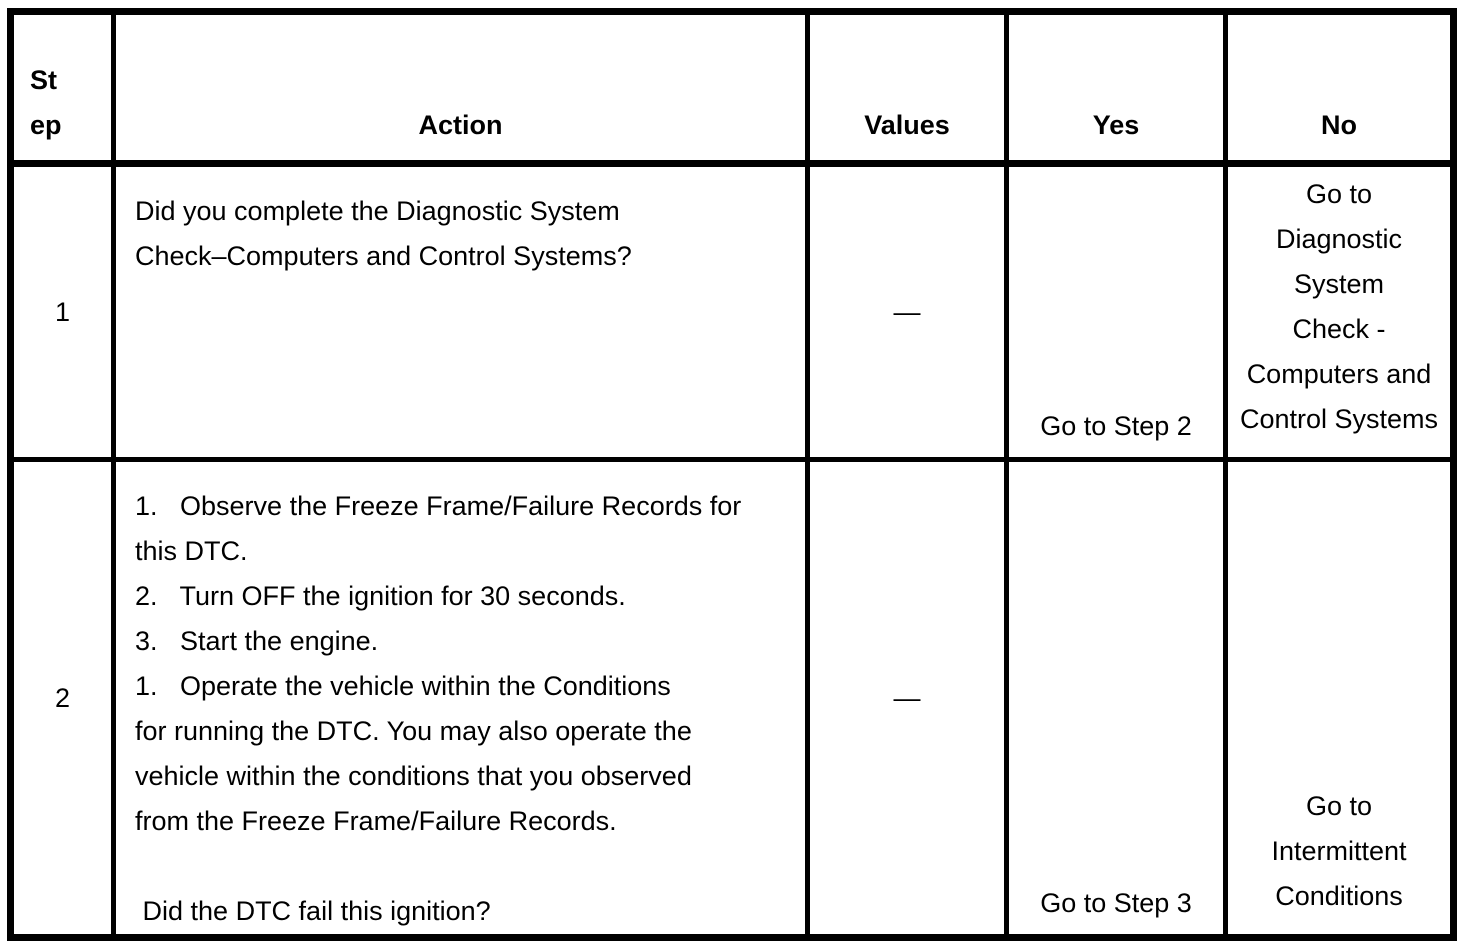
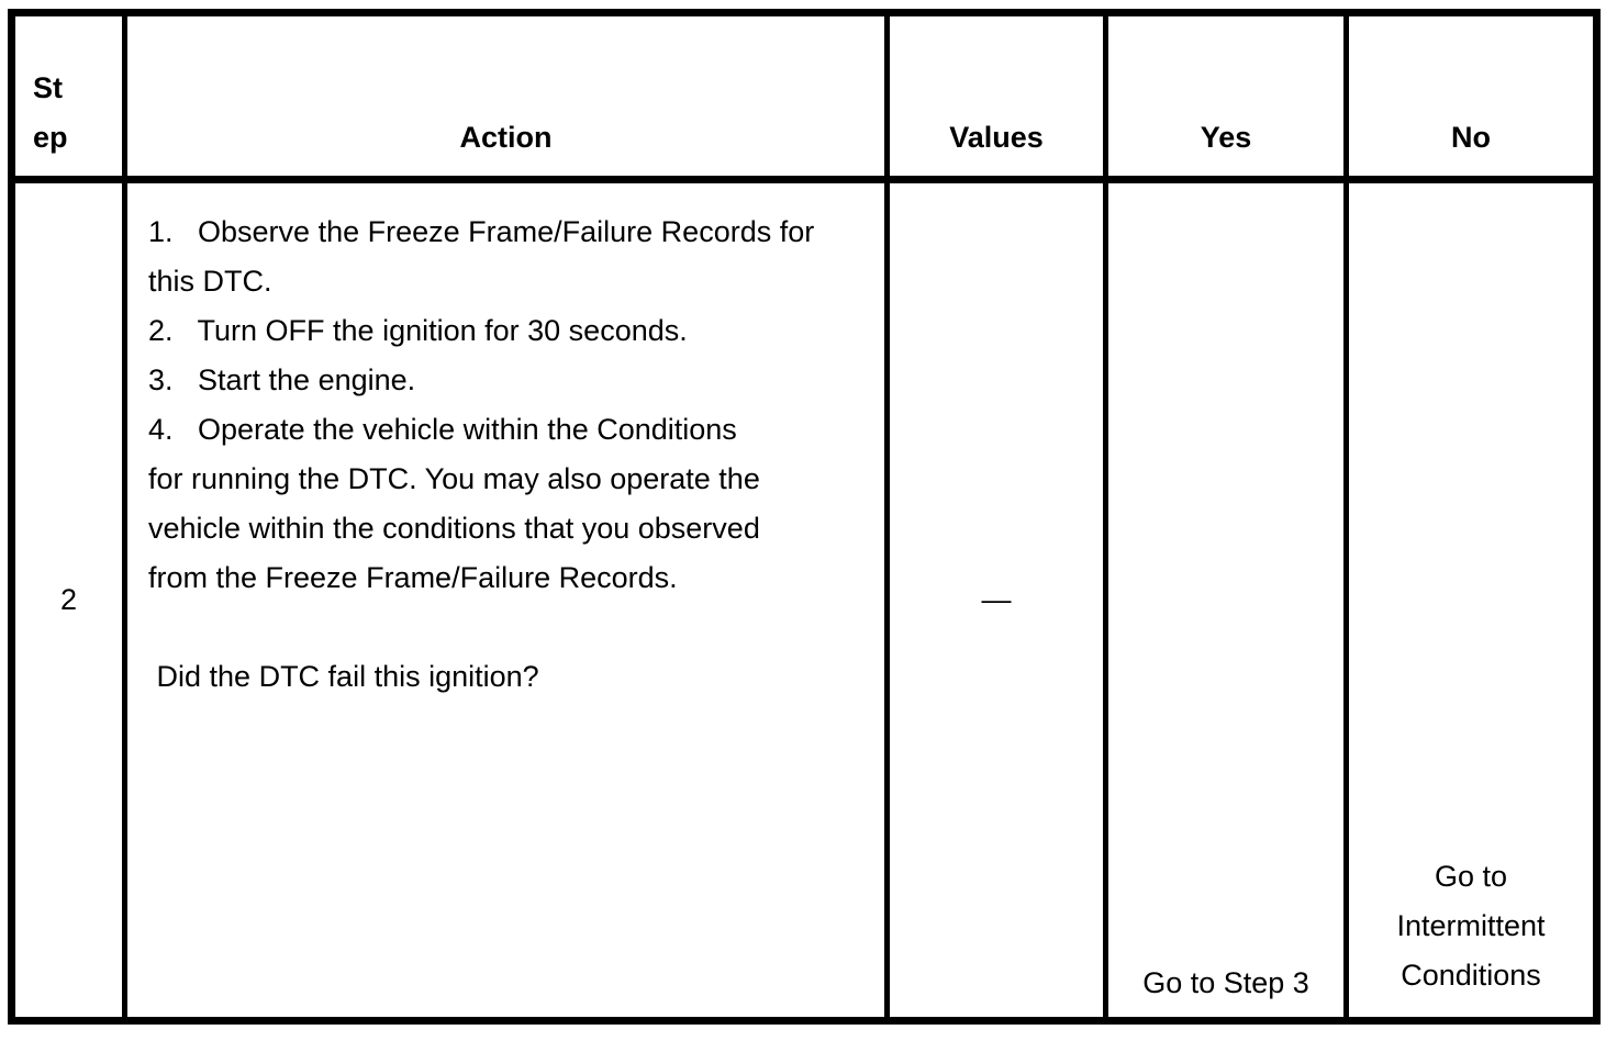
  Step	Action	Values	Yes	No
- 1	Did you complete the Diagnostic SystemCheck–Computers and Control Systems?	—	Go to Step 2	Go toDiagnosticSystemCheck -Computers andControl Systems
- 2	1. Observe the Freeze Frame/Failure Records forthis DTC.2. Turn OFF the ignition for 30 seconds.3. Start the engine.1. Operate the vehicle within the Conditionsfor running the DTC. You may also operate thevehicle within the conditions that you observedfrom the Freeze Frame/Failure Records. Did the DTC fail this ignition?	—	Go to Step 3	Go toIntermittentConditions
+ 2	1. Observe the Freeze Frame/Failure Records forthis DTC.2. Turn OFF the ignition for 30 seconds.3. Start the engine.4. Operate the vehicle within the Conditionsfor running the DTC. You may also operate thevehicle within the conditions that you observedfrom the Freeze Frame/Failure Records. Did the DTC fail this ignition?	—	Go to Step 3	Go toIntermittentConditions
